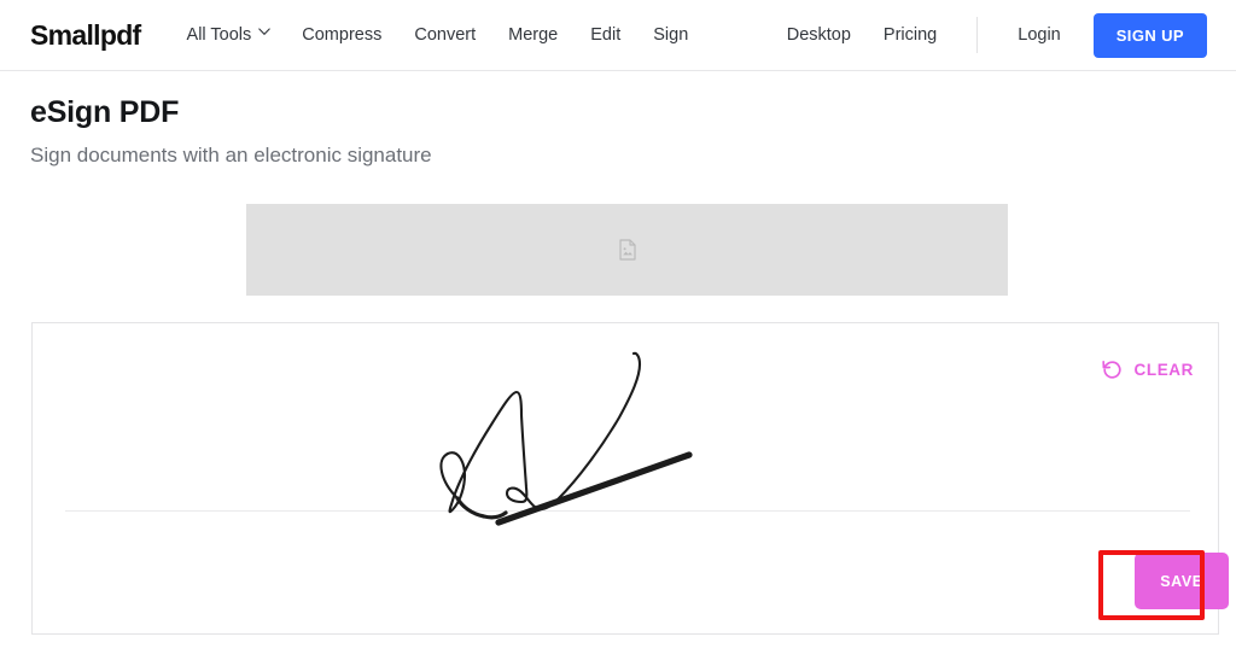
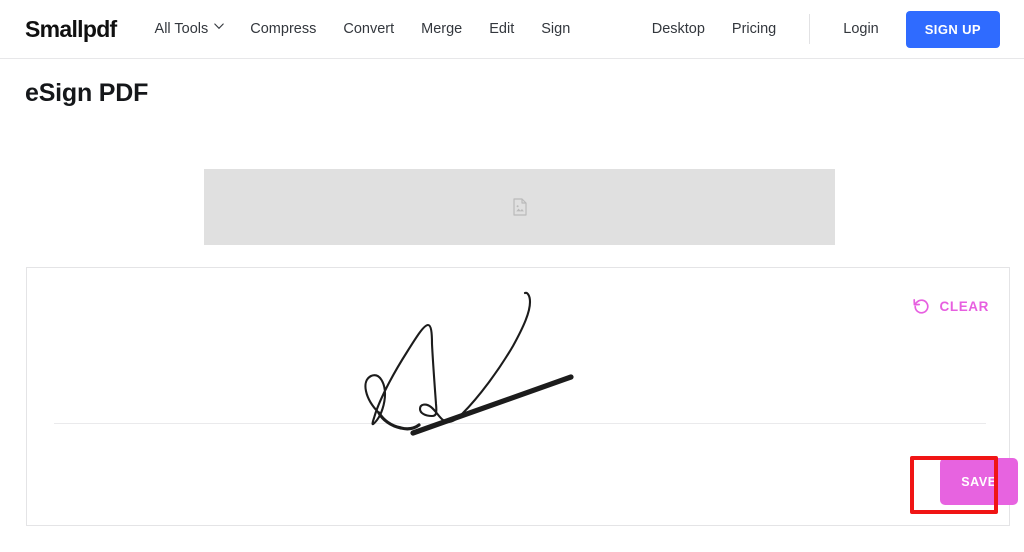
  Smallpdf
  All Tools
  Compress
  Convert
  Merge
  Edit
  Sign
  Desktop
  Pricing
  Login
  SIGN UP
  eSign PDF
- Sign documents with an electronic signature
  CLEAR
  SAVE
